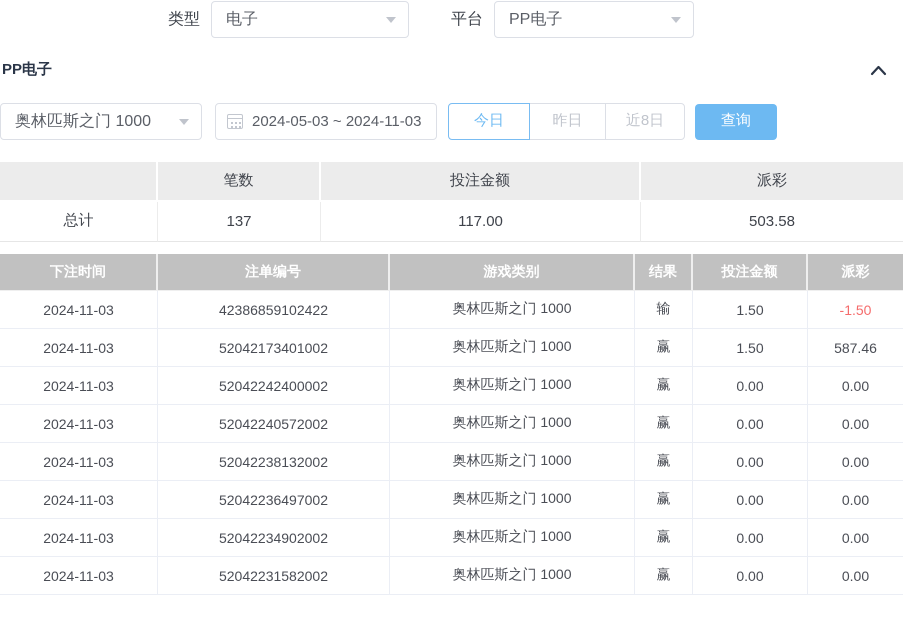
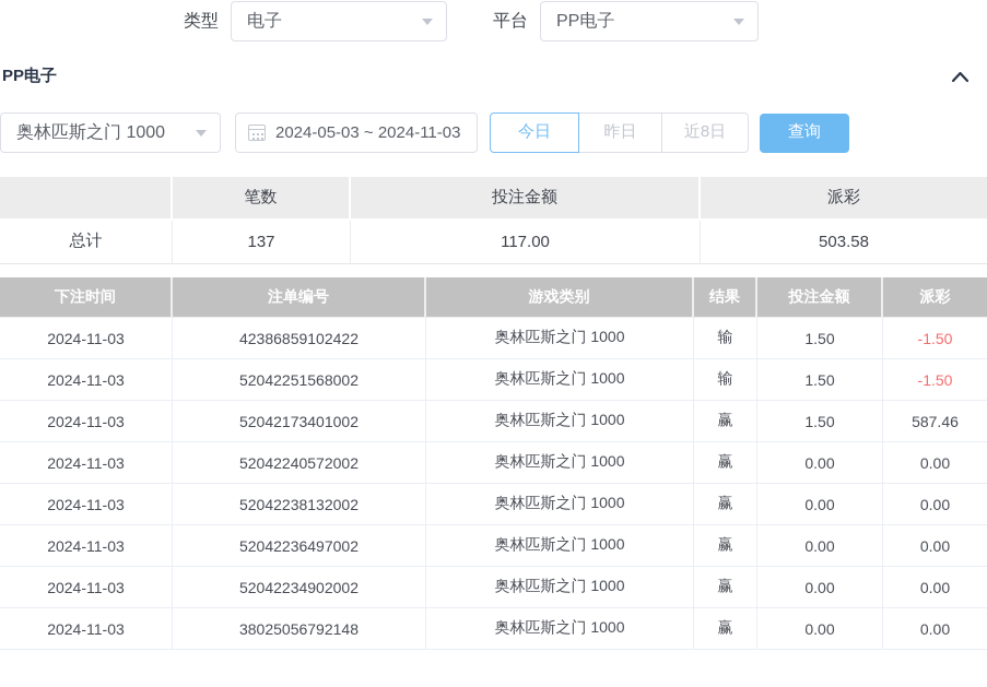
  类型
  电子
  平台
  PP电子
  PP电子
  奥林匹斯之门 1000
  2024-05-03 ~ 2024-11-03
  今日
  昨日
  近8日
  查询
  	笔数	投注金额	派彩
  总计	137	117.00	503.58
  下注时间	注单编号	游戏类别	结果	投注金额	派彩
  2024-11-03	42386859102422	奥林匹斯之门 1000	输	1.50	-1.50
+ 2024-11-03	52042251568002	奥林匹斯之门 1000	输	1.50	-1.50
  2024-11-03	52042173401002	奥林匹斯之门 1000	赢	1.50	587.46
- 2024-11-03	52042242400002	奥林匹斯之门 1000	赢	0.00	0.00
  2024-11-03	52042240572002	奥林匹斯之门 1000	赢	0.00	0.00
  2024-11-03	52042238132002	奥林匹斯之门 1000	赢	0.00	0.00
  2024-11-03	52042236497002	奥林匹斯之门 1000	赢	0.00	0.00
  2024-11-03	52042234902002	奥林匹斯之门 1000	赢	0.00	0.00
- 2024-11-03	52042231582002	奥林匹斯之门 1000	赢	0.00	0.00
+ 2024-11-03	38025056792148	奥林匹斯之门 1000	赢	0.00	0.00
